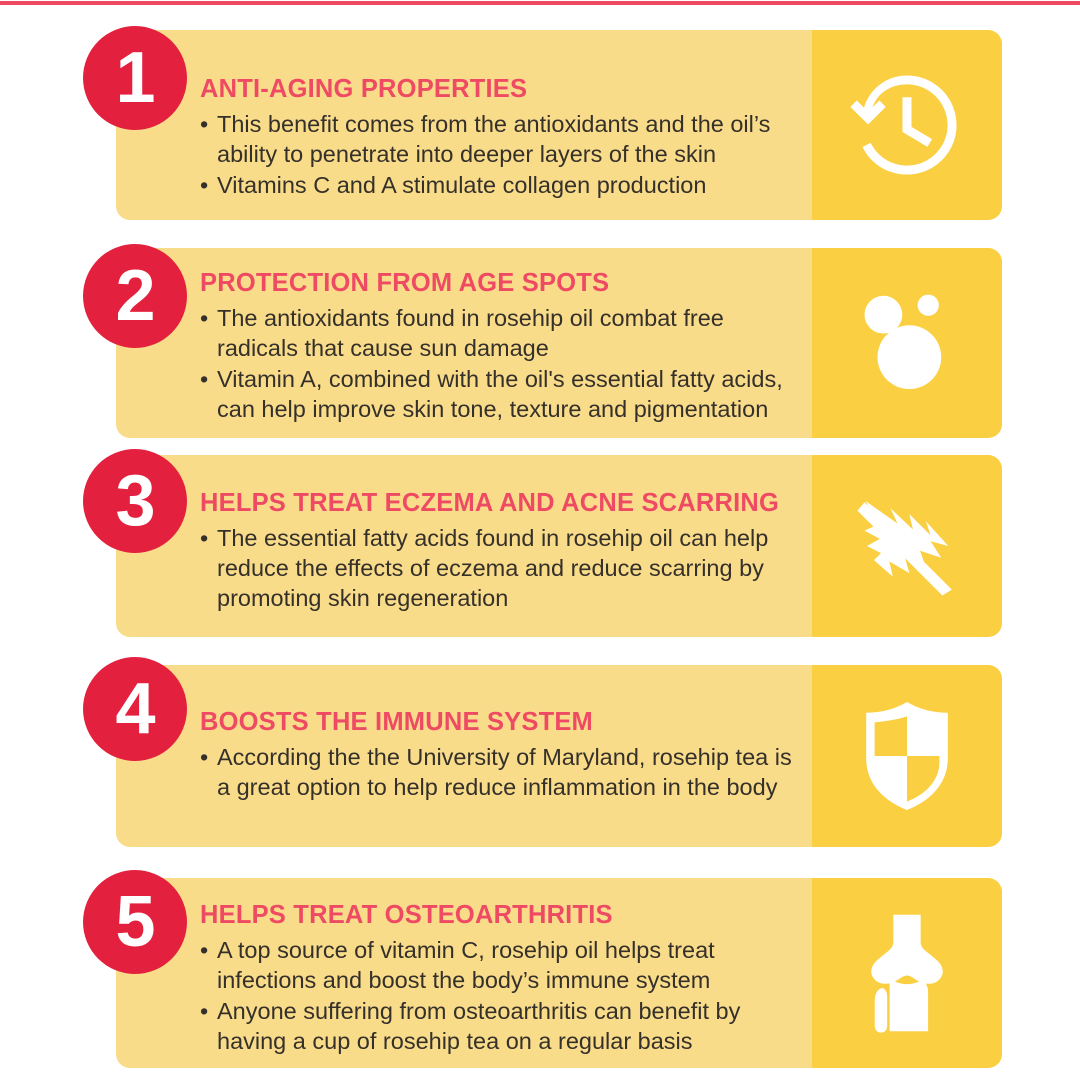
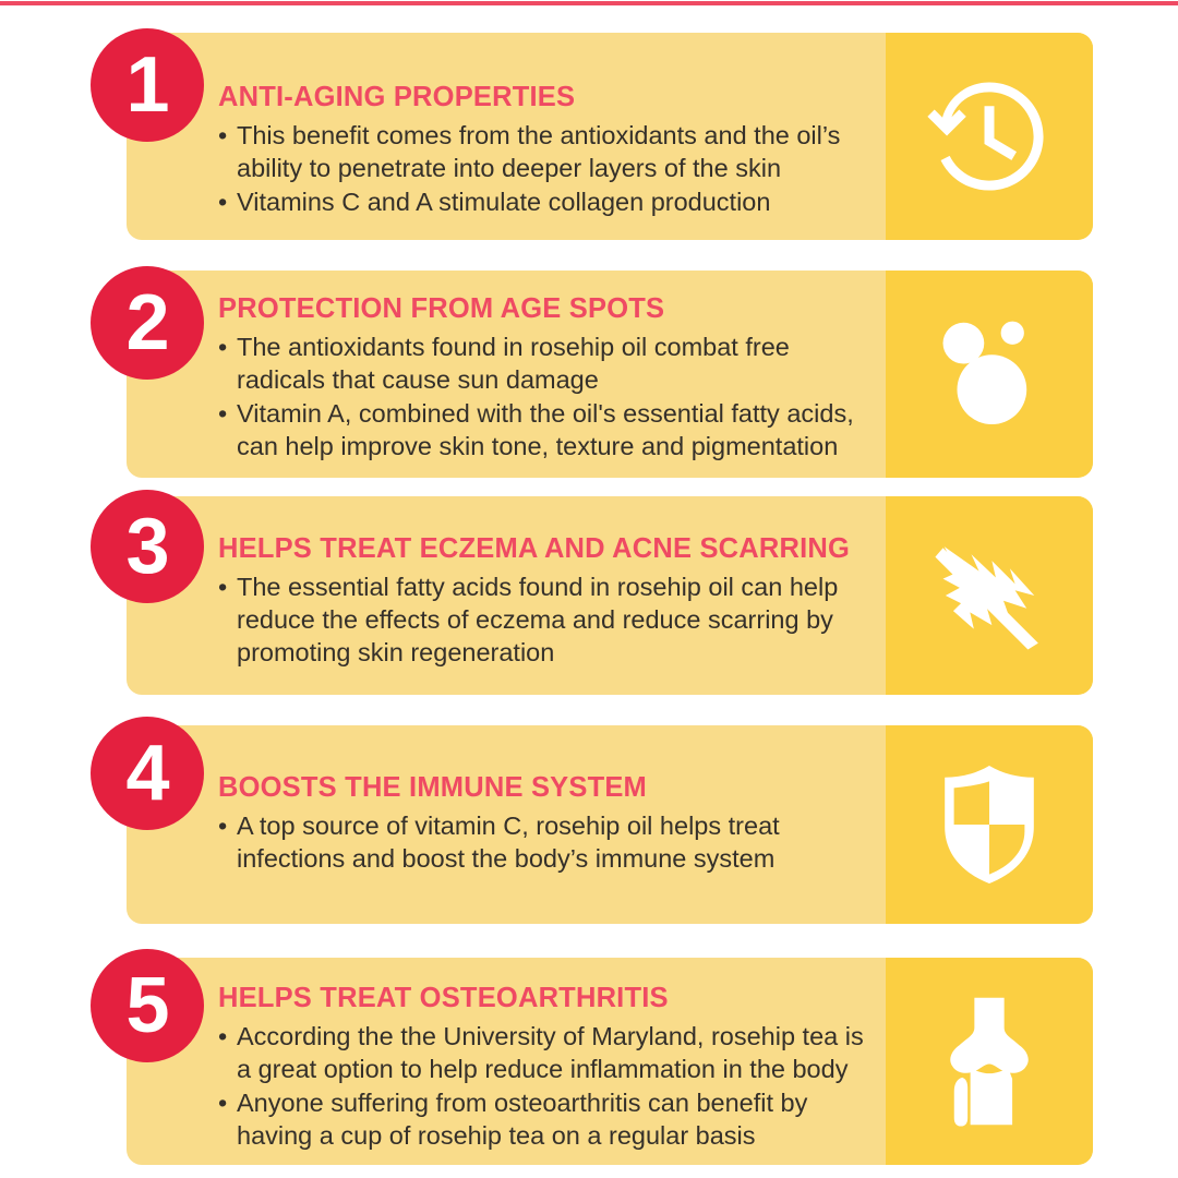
  ANTI-AGING PROPERTIES
  This benefit comes from the antioxidants and the oil’s ability to penetrate into deeper layers of the skin
  Vitamins C and A stimulate collagen production
  1
  PROTECTION FROM AGE SPOTS
  The antioxidants found in rosehip oil combat free radicals that cause sun damage
  Vitamin A, combined with the oil's essential fatty acids, can help improve skin tone, texture and pigmentation
  2
  HELPS TREAT ECZEMA AND ACNE SCARRING
  The essential fatty acids found in rosehip oil can help reduce the effects of eczema and reduce scarring by promoting skin regeneration
  3
  BOOSTS THE IMMUNE SYSTEM
- According the the University of Maryland, rosehip tea is a great option to help reduce inflammation in the body
+ A top source of vitamin C, rosehip oil helps treat infections and boost the body’s immune system
  4
  HELPS TREAT OSTEOARTHRITIS
- A top source of vitamin C, rosehip oil helps treat infections and boost the body’s immune system
+ According the the University of Maryland, rosehip tea is a great option to help reduce inflammation in the body
  Anyone suffering from osteoarthritis can benefit by having a cup of rosehip tea on a regular basis
  5
